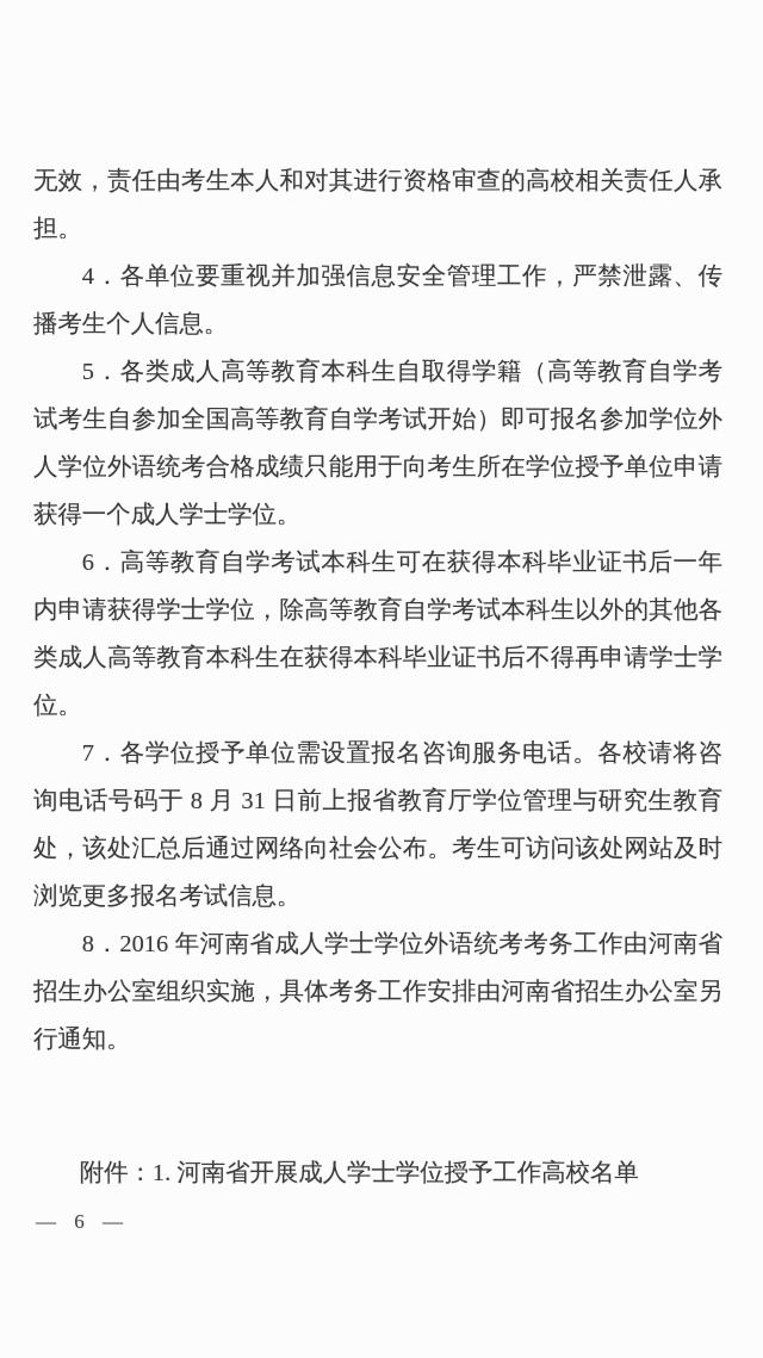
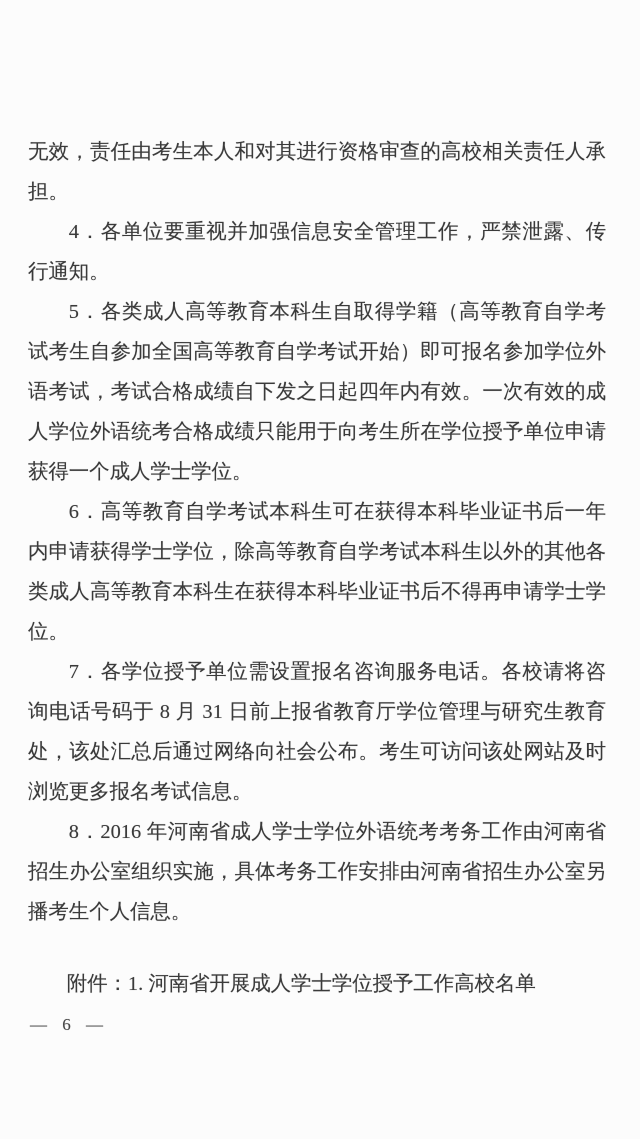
  无效，责任由考生本人和对其进行资格审查的高校相关责任人承
  担。
  4．各单位要重视并加强信息安全管理工作，严禁泄露、传
- 播考生个人信息。
+ 行通知。
  5．各类成人高等教育本科生自取得学籍（高等教育自学考
  试考生自参加全国高等教育自学考试开始）即可报名参加学位外
+ 语考试，考试合格成绩自下发之日起四年内有效。一次有效的成
  人学位外语统考合格成绩只能用于向考生所在学位授予单位申请
  获得一个成人学士学位。
  6．高等教育自学考试本科生可在获得本科毕业证书后一年
  内申请获得学士学位，除高等教育自学考试本科生以外的其他各
  类成人高等教育本科生在获得本科毕业证书后不得再申请学士学
  位。
  7．各学位授予单位需设置报名咨询服务电话。各校请将咨
  询电话号码于 8 月 31 日前上报省教育厅学位管理与研究生教育
  处，该处汇总后通过网络向社会公布。考生可访问该处网站及时
  浏览更多报名考试信息。
  8．2016 年河南省成人学士学位外语统考考务工作由河南省
  招生办公室组织实施，具体考务工作安排由河南省招生办公室另
- 行通知。
+ 播考生个人信息。
  附件：1. 河南省开展成人学士学位授予工作高校名单
  — 6 —
